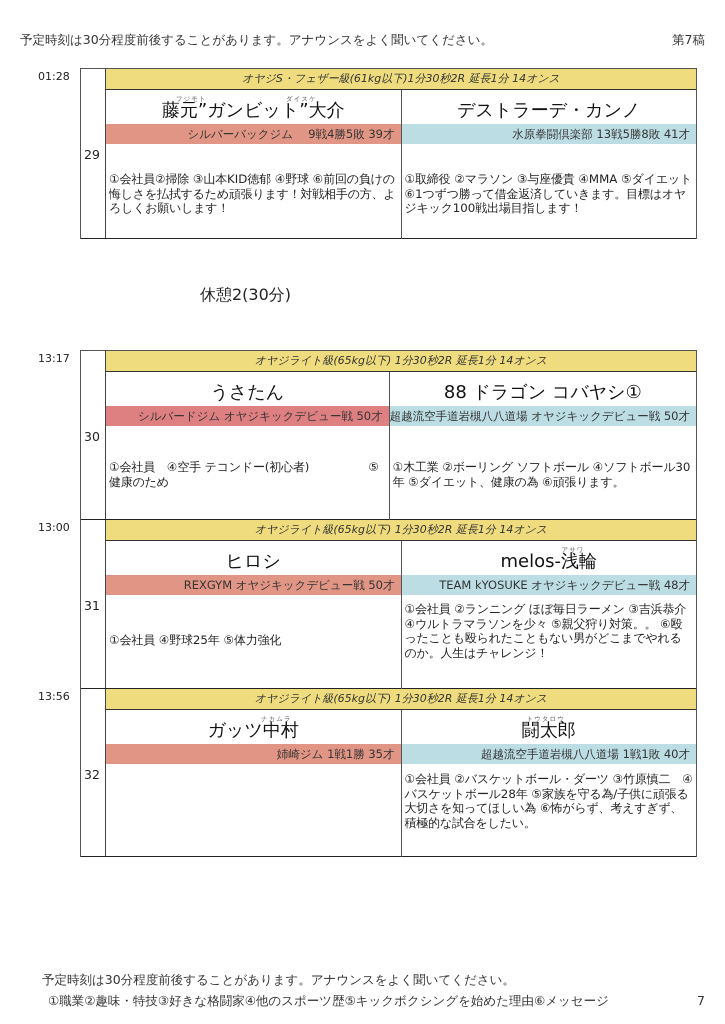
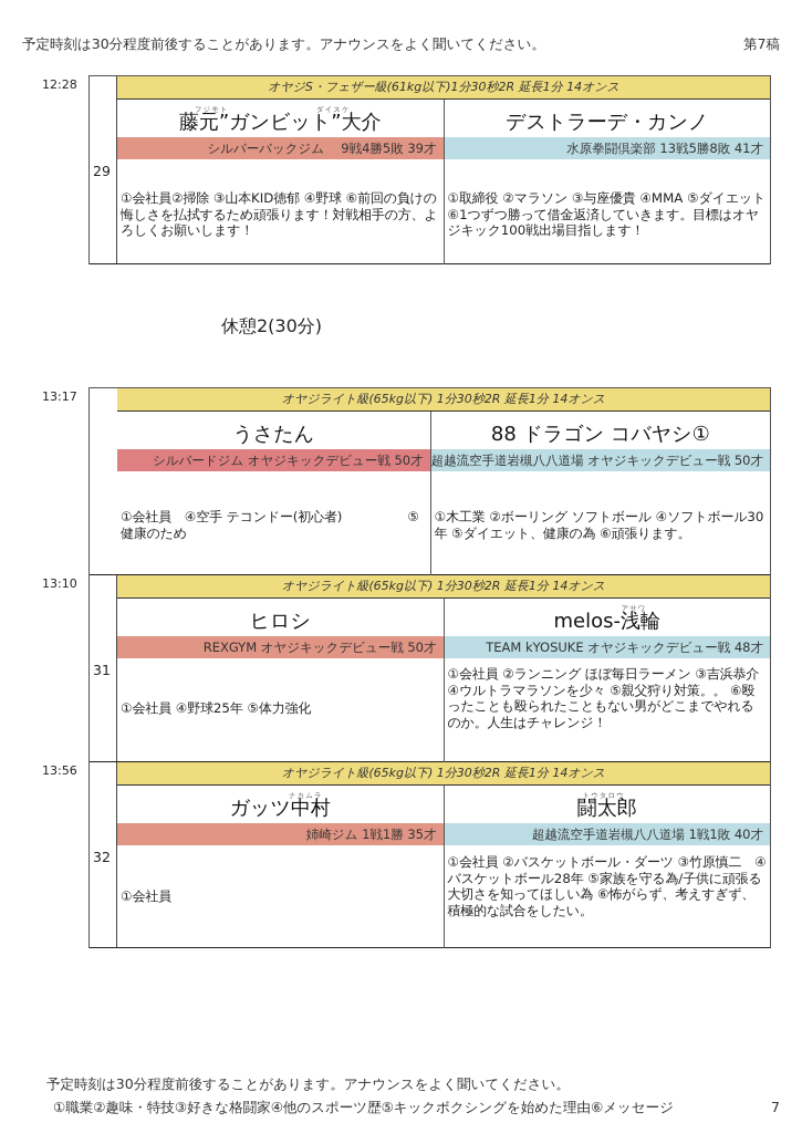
  予定時刻は30分程度前後することがあります。アナウンスをよく聞いてください。
  第7稿
- 01:28
+ 12:28
  29
  オヤジS・フェザー級(61kg以下)1分30秒2R 延長1分 14オンス
  フジモト
  ダイスケ
  藤元”ガンビット”大介
  シルバーバックジム 9戦4勝5敗 39才
  ①会社員②掃除 ③山本KID徳郁 ④野球 ⑥前回の負けの悔しさを払拭するため頑張ります！対戦相手の方、よろしくお願いします！
  デストラーデ・カンノ
  水原拳闘倶楽部 13戦5勝8敗 41才
  ①取締役 ②マラソン ③与座優貴 ④MMA ⑤ダイエット ⑥1つずつ勝って借金返済していきます。目標はオヤジキック100戦出場目指します！
  休憩2(30分)
  13:17
- 13:00
+ 13:10
  13:56
- 30
  オヤジライト級(65kg以下) 1分30秒2R 延長1分 14オンス
  うさたん
  シルバードジム オヤジキックデビュー戦 50才
  ①会社員 ④空手 テコンドー(初心者) ⑤健康のため
  88 ドラゴン コバヤシ①
  超越流空手道岩槻八八道場 オヤジキックデビュー戦 50才
  ①木工業 ②ボーリング ソフトボール ④ソフトボール30年 ⑤ダイエット、健康の為 ⑥頑張ります。
  31
  オヤジライト級(65kg以下) 1分30秒2R 延長1分 14オンス
  ヒロシ
  REXGYM オヤジキックデビュー戦 50才
  ①会社員 ④野球25年 ⑤体力強化
  アサワ
  melos-浅輪
  TEAM kYOSUKE オヤジキックデビュー戦 48才
  ①会社員 ②ランニング ほぼ毎日ラーメン ③吉浜恭介④ウルトラマラソンを少々 ⑤親父狩り対策。。 ⑥殴ったことも殴られたこともない男がどこまでやれるのか。人生はチャレンジ！
  32
  オヤジライト級(65kg以下) 1分30秒2R 延長1分 14オンス
  ナカムラ
  ガッツ中村
  姉崎ジム 1戦1勝 35才
+ ①会社員
  トウタロウ
  闘太郎
  超越流空手道岩槻八八道場 1戦1敗 40才
  ①会社員 ②バスケットボール・ダーツ ③竹原慎二 ④バスケットボール28年 ⑤家族を守る為/子供に頑張る大切さを知ってほしい為 ⑥怖がらず、考えすぎず、積極的な試合をしたい。
  予定時刻は30分程度前後することがあります。アナウンスをよく聞いてください。
  ①職業②趣味・特技③好きな格闘家④他のスポーツ歴⑤キックボクシングを始めた理由⑥メッセージ
  7
